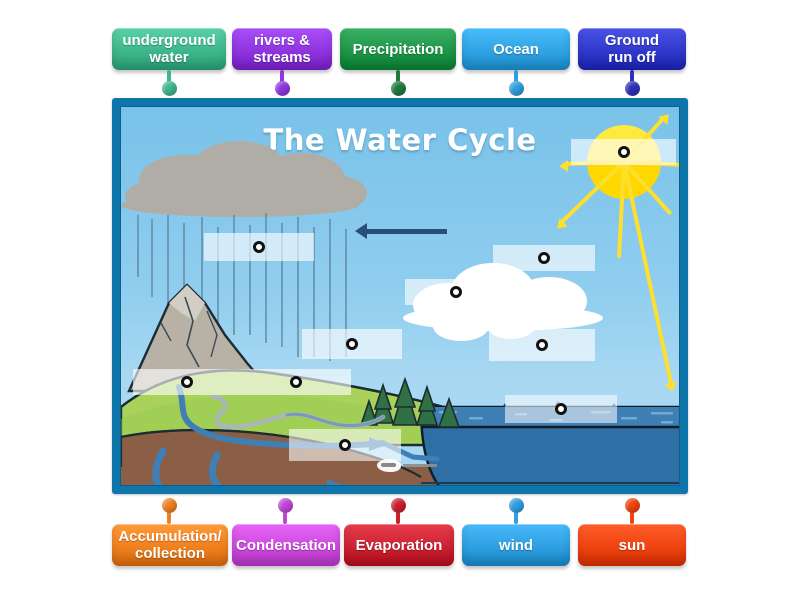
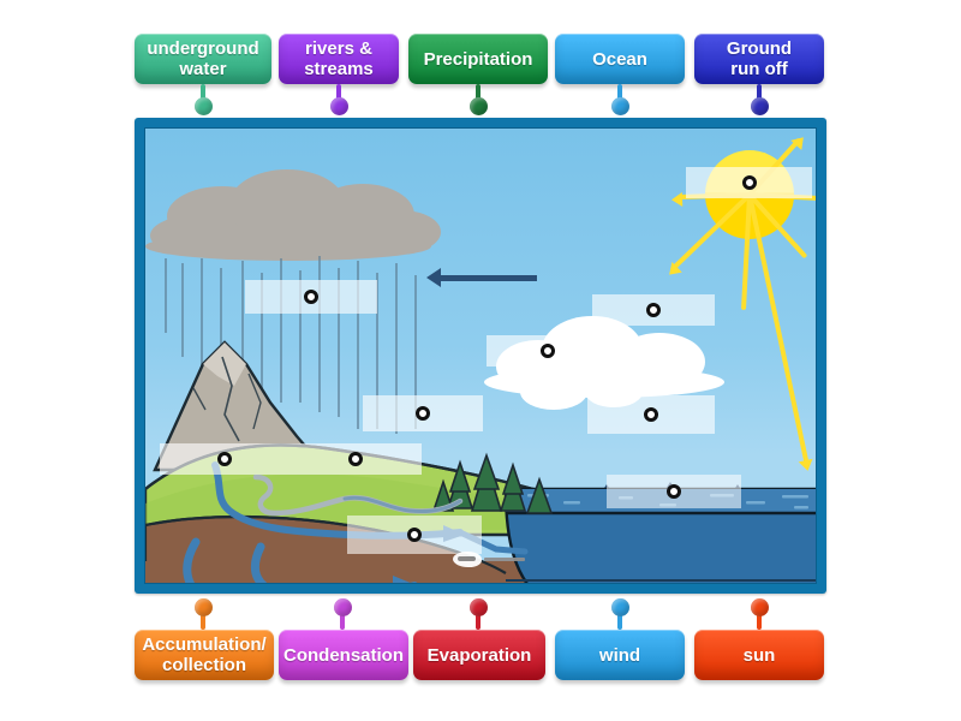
- The Water Cycle
  underground
  water
  rivers &
  streams
  Precipitation
  Ocean
  Ground
  run off
  Accumulation/
  collection
  Condensation
  Evaporation
  wind
  sun
